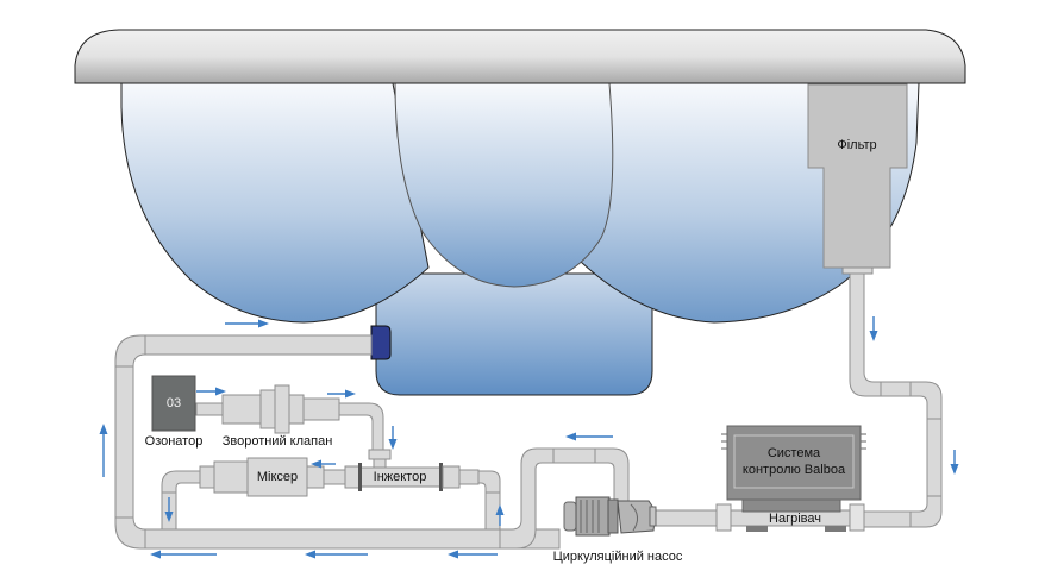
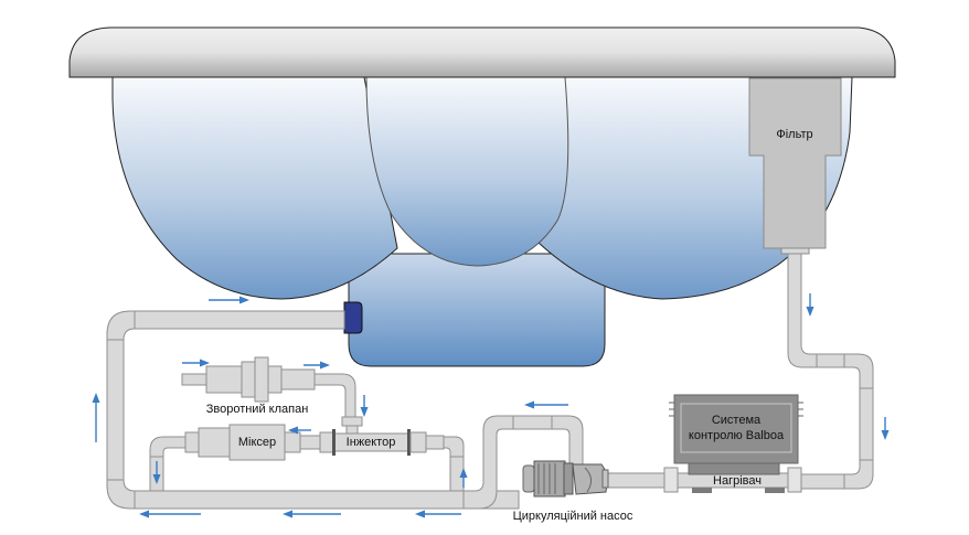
  Фільтр
  Міксер
  Інжектор
- 03
- Озонатор
  Зворотний клапан
  Система
  контролю Balboa
  Нагрівач
  Циркуляційний насос
